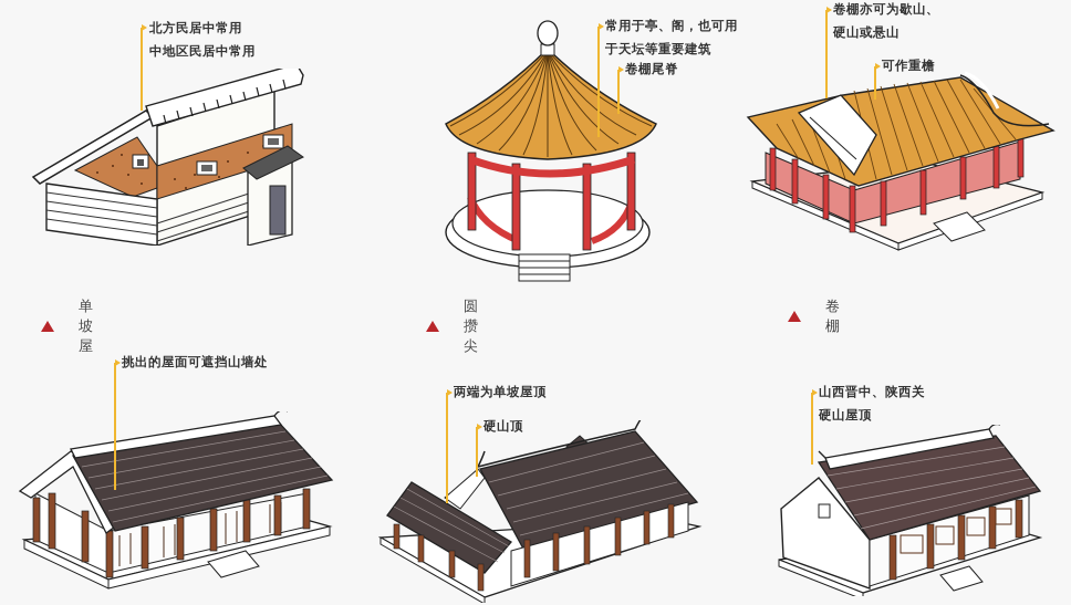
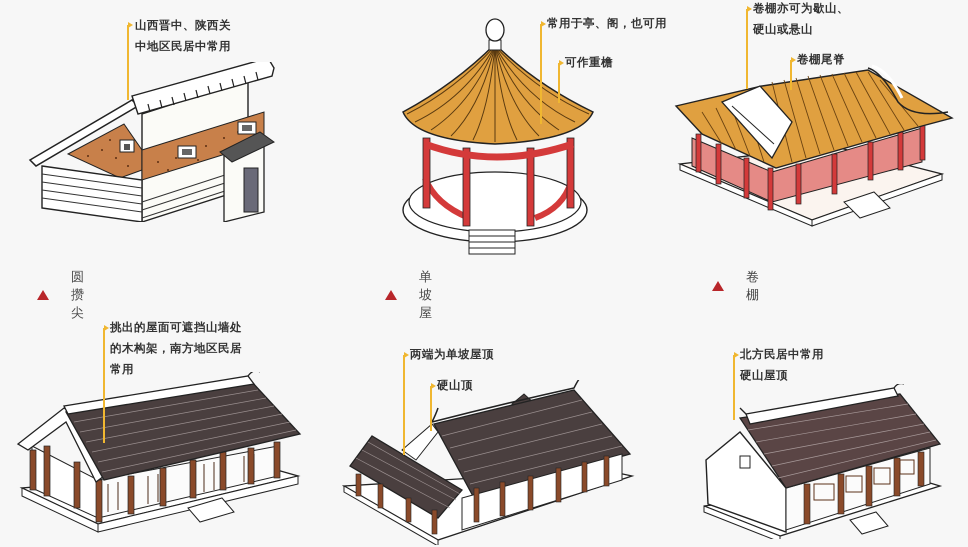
- 北方民居中常用
+ 山西晋中、陕西关
  中地区民居中常用
- 单坡屋
+ 圆攒尖
  常用于亭、阁，也可用
- 于天坛等重要建筑
- 卷棚尾脊
+ 可作重檐
- 圆攒尖
+ 单坡屋
  卷棚亦可为歇山、
  硬山或悬山
- 可作重檐
+ 卷棚尾脊
  卷棚
  挑出的屋面可遮挡山墙处
+ 的木构架，南方地区民居
+ 常用
  两端为单坡屋顶
  硬山顶
- 山西晋中、陕西关
+ 北方民居中常用
  硬山屋顶
